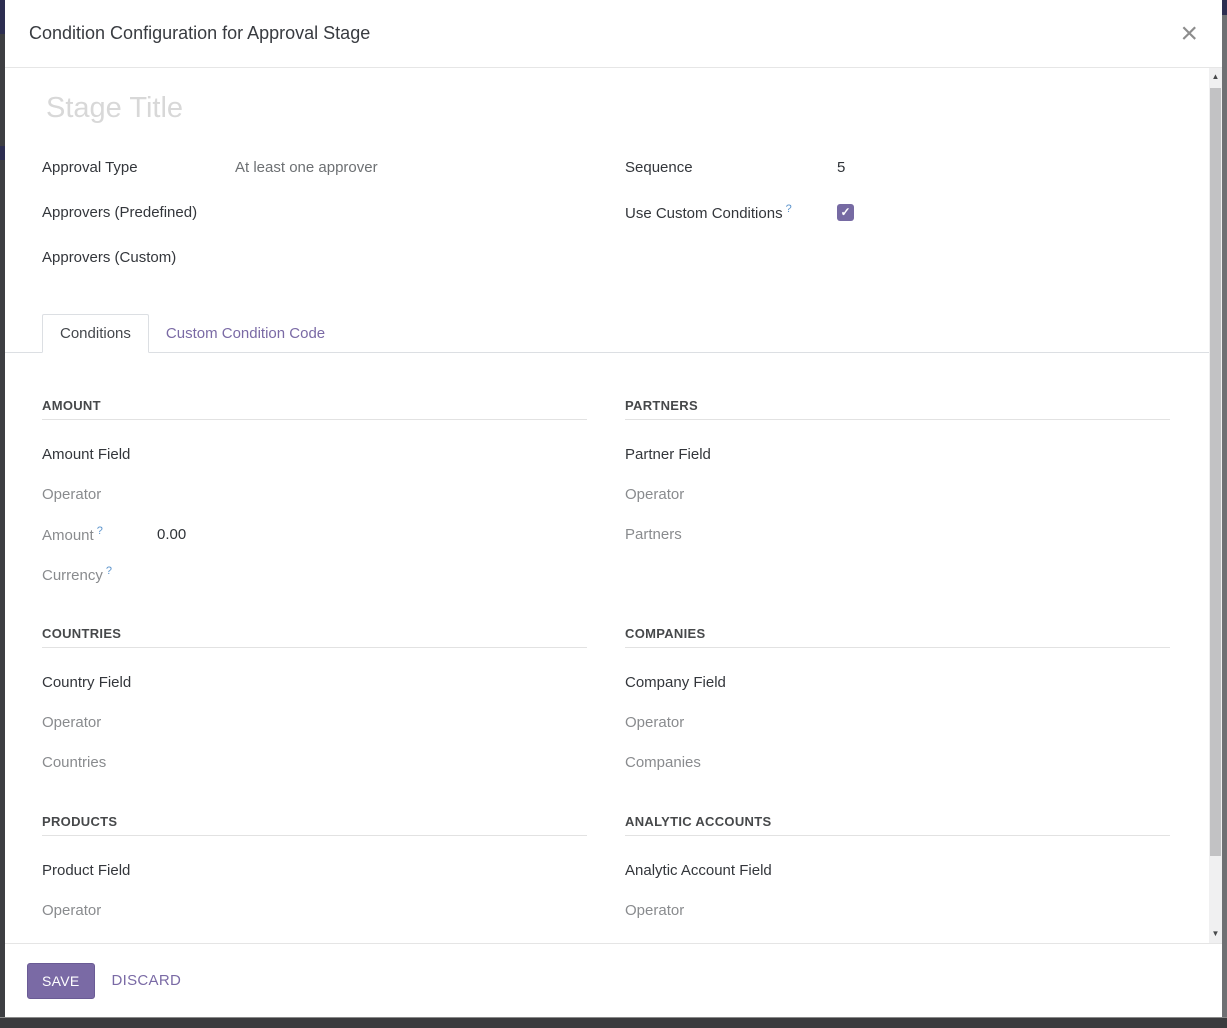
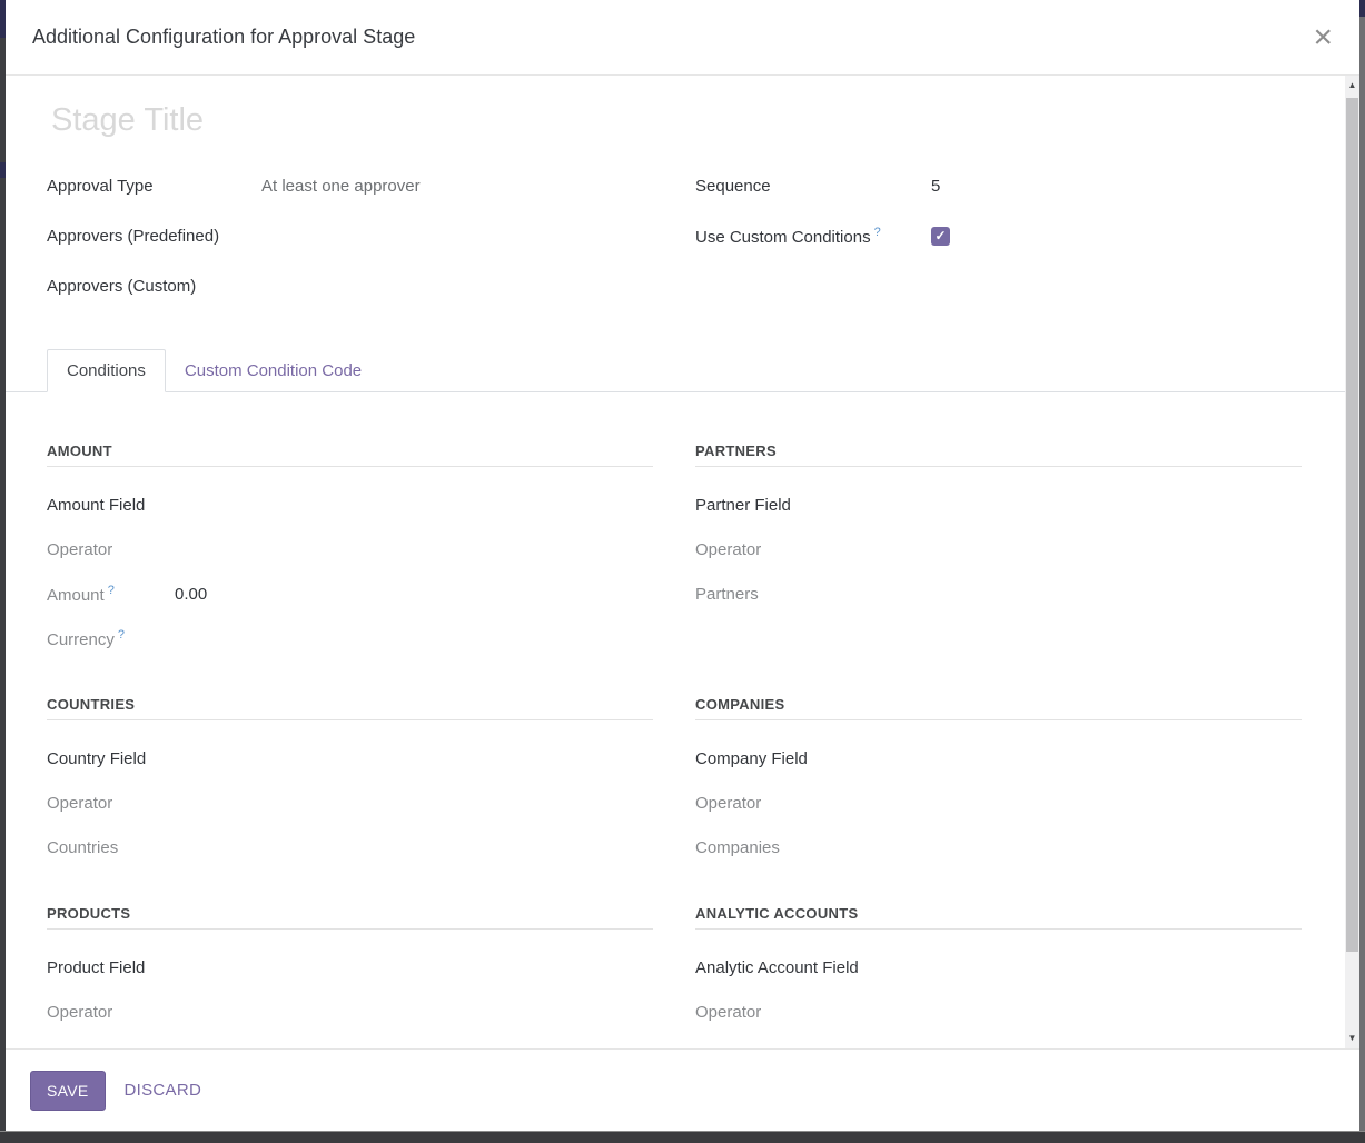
- Condition Configuration for Approval Stage
+ Additional Configuration for Approval Stage
  ×
  Stage Title
  Approval Type
  At least one approver
  Approvers (Predefined)
  Approvers (Custom)
  Sequence
  5
  Use Custom Conditions ?
  ✓
  Conditions
  Custom Condition Code
  AMOUNT
  Amount Field
  Operator
  Amount ?
  0.00
  Currency ?
  PARTNERS
  Partner Field
  Operator
  Partners
  COUNTRIES
  Country Field
  Operator
  Countries
  COMPANIES
  Company Field
  Operator
  Companies
  PRODUCTS
  Product Field
  Operator
  ANALYTIC ACCOUNTS
  Analytic Account Field
  Operator
  ▲
  ▼
  SAVE
  DISCARD
